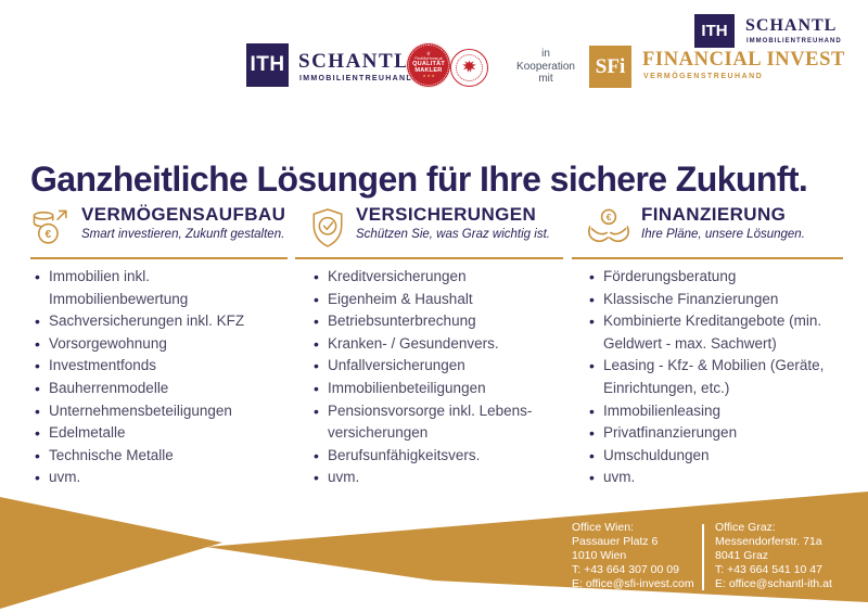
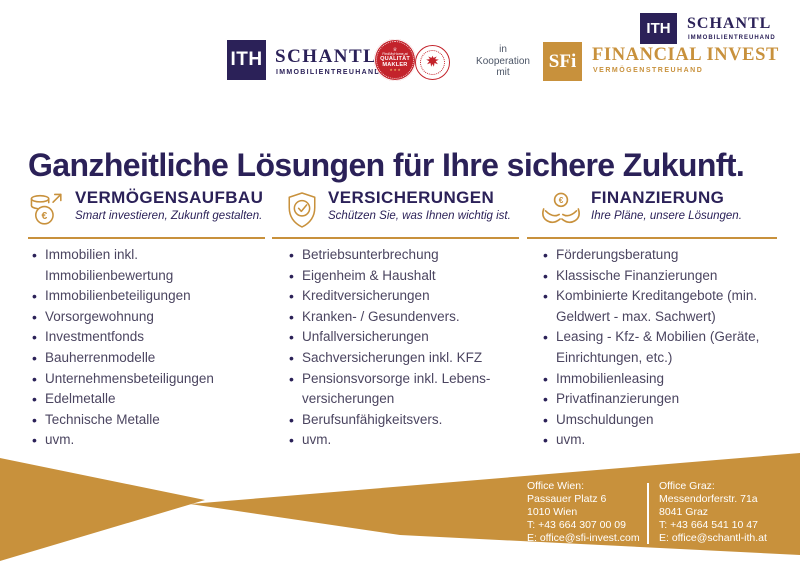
  ITH
  SCHANTL
  in Kooperation mit
  SFi
  FINANCIAL INVEST
  ITH
  SCHANTL
  Ganzheitliche Lösungen für Ihre sichere Zukunft.
  €
  VERMÖGENSAUFBAU
  Smart investieren, Zukunft gestalten.
  Immobilien inkl. Immobilienbewertung
- Sachversicherungen inkl. KFZ
+ Immobilienbeteiligungen
  Vorsorgewohnung
  Investmentfonds
  Bauherrenmodelle
  Unternehmensbeteiligungen
  Edelmetalle
  Technische Metalle
  uvm.
  VERSICHERUNGEN
- Schützen Sie, was Graz wichtig ist.
+ Schützen Sie, was Ihnen wichtig ist.
- Kreditversicherungen
+ Betriebsunterbrechung
  Eigenheim & Haushalt
- Betriebsunterbrechung
+ Kreditversicherungen
  Kranken- / Gesundenvers.
  Unfallversicherungen
- Immobilienbeteiligungen
+ Sachversicherungen inkl. KFZ
  Pensionsvorsorge inkl. Lebens-versicherungen
  Berufsunfähigkeitsvers.
  uvm.
  €
  FINANZIERUNG
  Ihre Pläne, unsere Lösungen.
  Förderungsberatung
  Klassische Finanzierungen
  Kombinierte Kreditangebote (min. Geldwert - max. Sachwert)
  Leasing - Kfz- & Mobilien (Geräte, Einrichtungen, etc.)
  Immobilienleasing
  Privatfinanzierungen
  Umschuldungen
  uvm.
  Office Wien:
  Passauer Platz 6
  1010 Wien
  T: +43 664 307 00 09
  E: office@sfi-invest.com
  Office Graz:
  Messendorferstr. 71a
  8041 Graz
  T: +43 664 541 10 47
  E: office@schantl-ith.at
